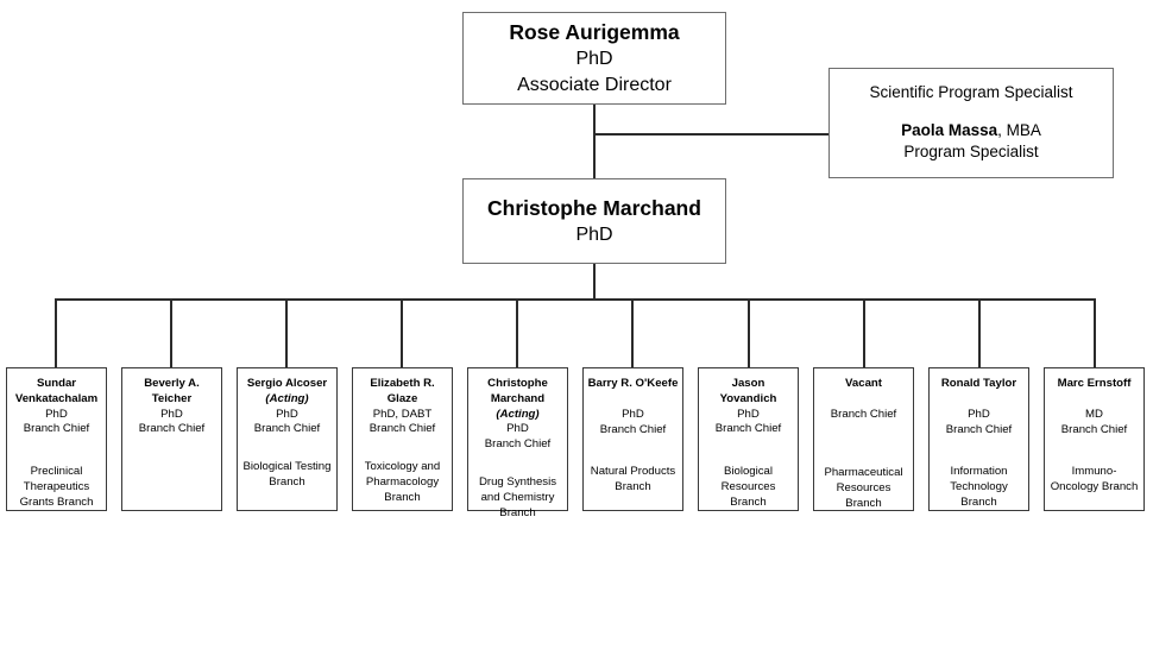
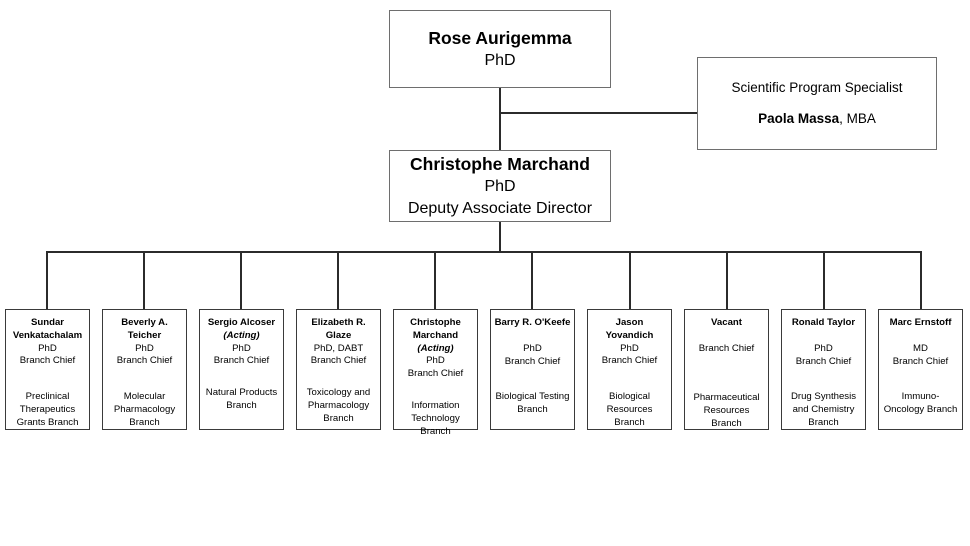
  Rose Aurigemma
  PhD
- Associate Director
  Scientific Program Specialist
  Paola Massa, MBA
- Program Specialist
  Christophe Marchand
  PhD
+ Deputy Associate Director
  Sundar Venkatachalam
  PhD
  Branch Chief
  Preclinical Therapeutics Grants Branch
  Beverly A. Teicher
  PhD
  Branch Chief
+ Molecular Pharmacology Branch
  Sergio Alcoser
  (Acting)
  PhD
  Branch Chief
- Biological Testing Branch
+ Natural Products Branch
  Elizabeth R. Glaze
  PhD, DABT
  Branch Chief
  Toxicology and Pharmacology Branch
  Christophe Marchand
  (Acting)
  PhD
  Branch Chief
- Drug Synthesis and Chemistry Branch
+ Information Technology Branch
  Barry R. O'Keefe
  PhD
  Branch Chief
- Natural Products Branch
+ Biological Testing Branch
  Jason Yovandich
  PhD
  Branch Chief
  Biological Resources Branch
  Vacant
  Branch Chief
  Pharmaceutical Resources Branch
  Ronald Taylor
  PhD
  Branch Chief
- Information Technology Branch
+ Drug Synthesis and Chemistry Branch
  Marc Ernstoff
  MD
  Branch Chief
  Immuno-Oncology Branch
